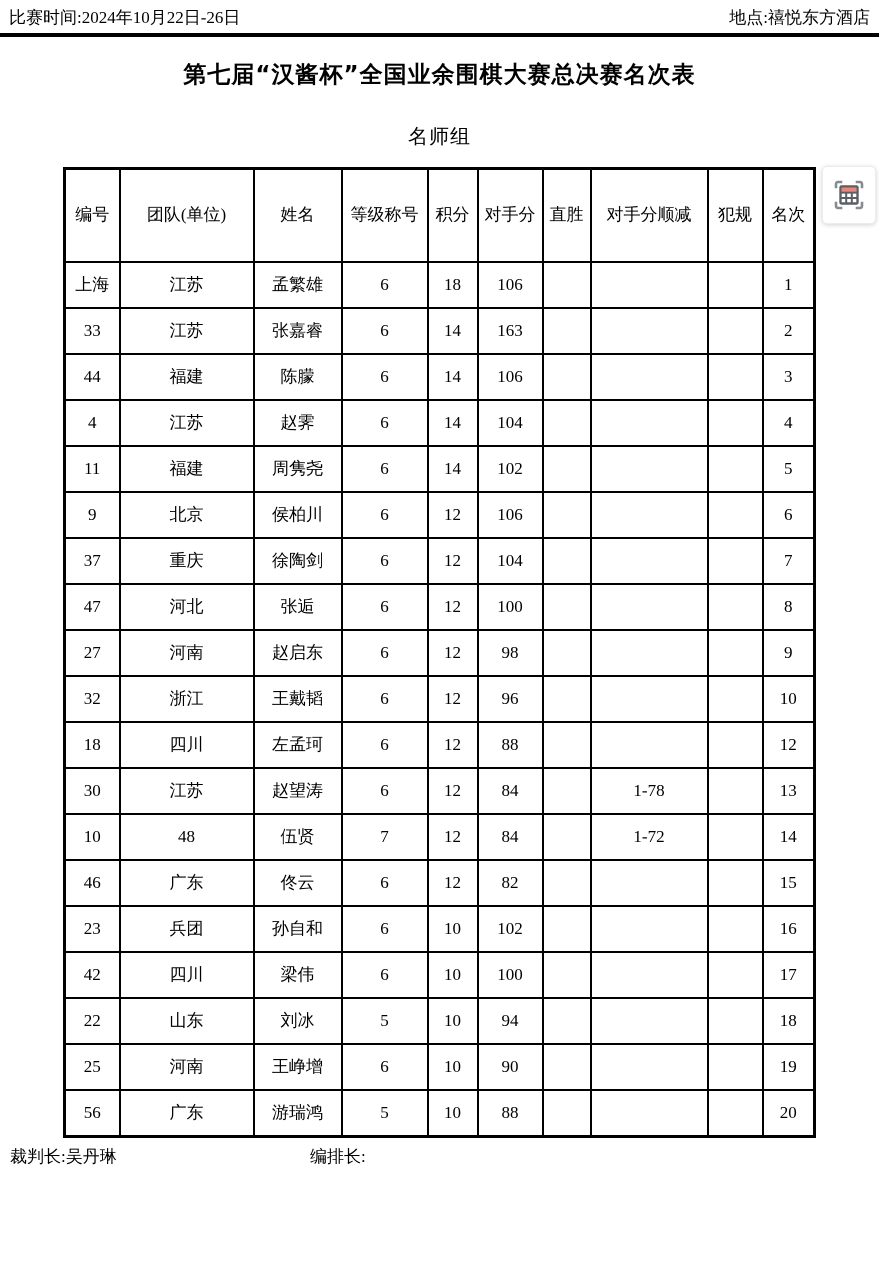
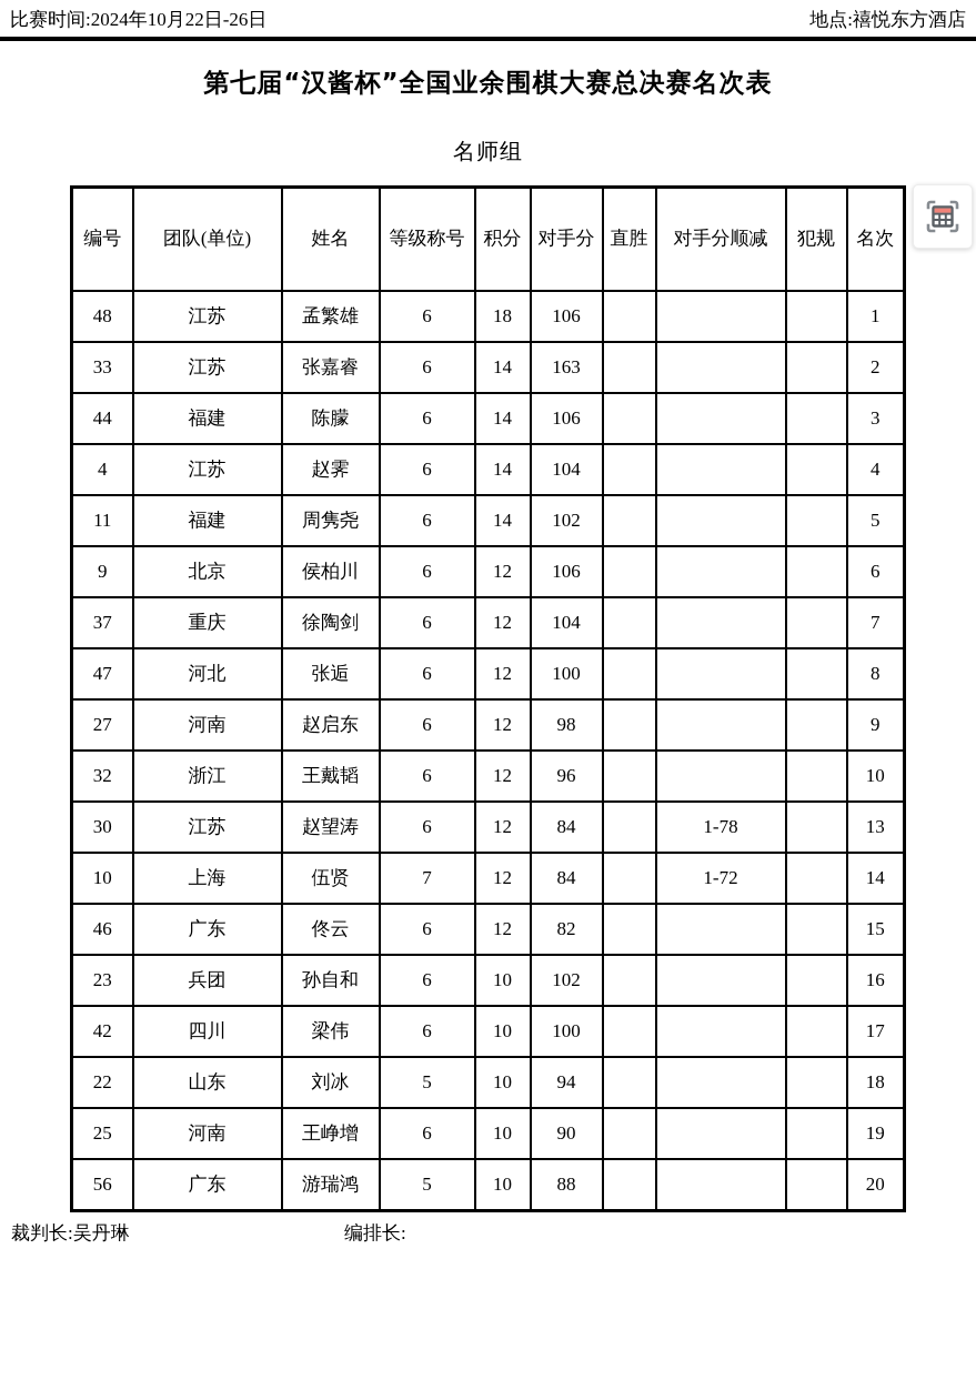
  比赛时间:2024年10月22日-26日
  地点:禧悦东方酒店
  第七届“汉酱杯”全国业余围棋大赛总决赛名次表
  名师组
  编号	团队(单位)	姓名	等级称号	积分	对手分	直胜	对手分顺减	犯规	名次
- 上海	江苏	孟繁雄	6	18	106				1
+ 48	江苏	孟繁雄	6	18	106				1
  33	江苏	张嘉睿	6	14	163				2
  44	福建	陈朦	6	14	106				3
  4	江苏	赵霁	6	14	104				4
  11	福建	周隽尧	6	14	102				5
  9	北京	侯柏川	6	12	106				6
  37	重庆	徐陶剑	6	12	104				7
  47	河北	张逅	6	12	100				8
  27	河南	赵启东	6	12	98				9
  32	浙江	王戴韬	6	12	96				10
- 18	四川	左孟珂	6	12	88				12
  30	江苏	赵望涛	6	12	84		1-78		13
- 10	48	伍贤	7	12	84		1-72		14
+ 10	上海	伍贤	7	12	84		1-72		14
  46	广东	佟云	6	12	82				15
  23	兵团	孙自和	6	10	102				16
  42	四川	梁伟	6	10	100				17
  22	山东	刘冰	5	10	94				18
  25	河南	王峥增	6	10	90				19
  56	广东	游瑞鸿	5	10	88				20
  裁判长:吴丹琳
  编排长:
